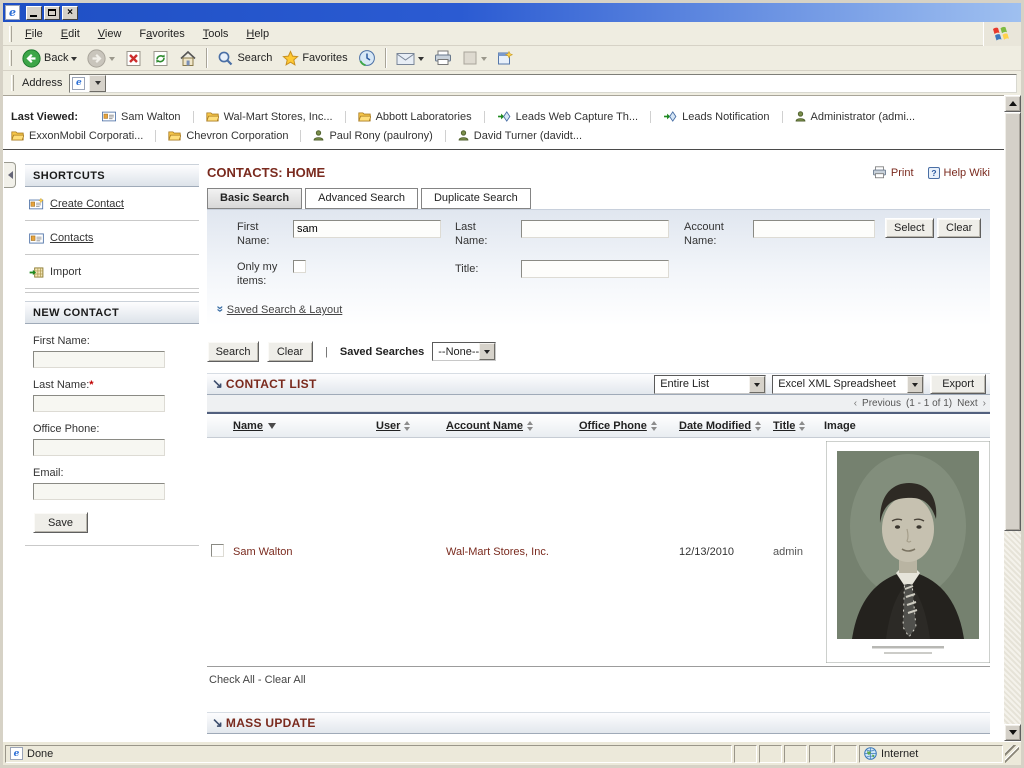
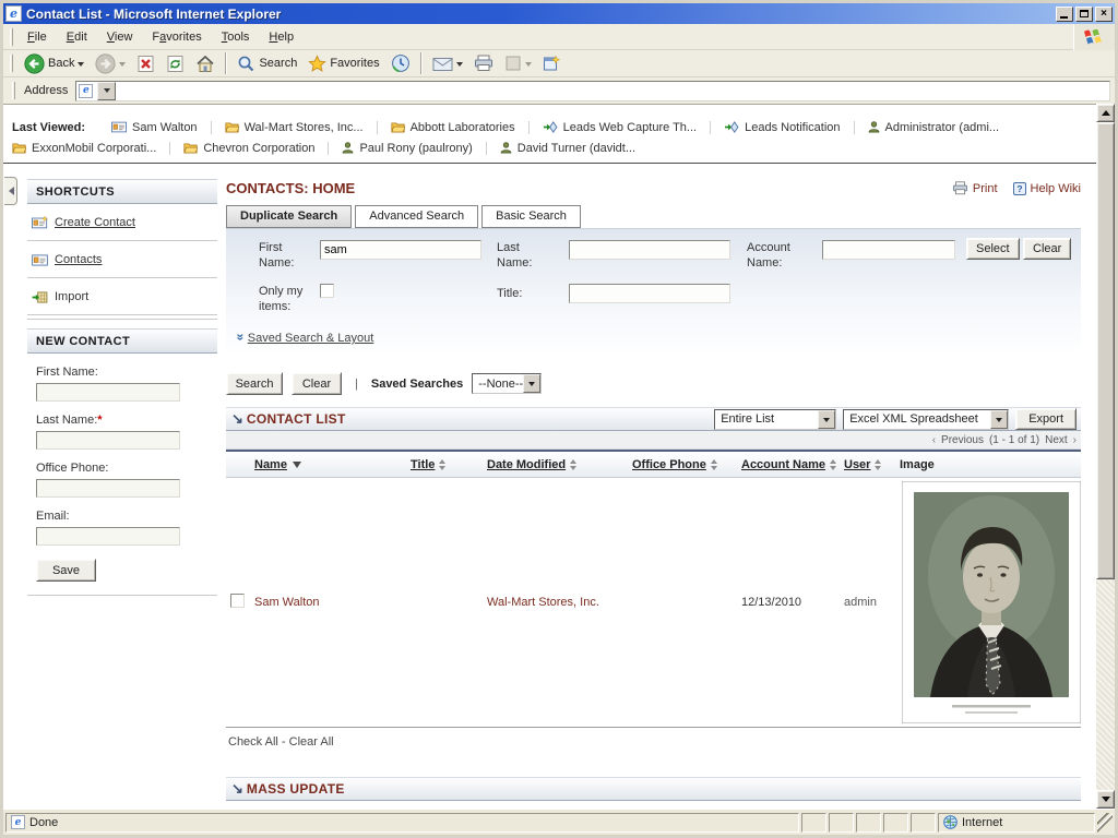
  e
+ Contact List - Microsoft Internet Explorer
  ×
  File
  Edit
  View
  Favorites
  Tools
  Help
  Back
  Search
  Favorites
  Address
  e
  Last Viewed:
  Sam Walton
  Wal-Mart Stores, Inc...
  Abbott Laboratories
  Leads Web Capture Th...
  Leads Notification
  Administrator (admi...
  ExxonMobil Corporati...
  Chevron Corporation
  Paul Rony (paulrony)
  David Turner (davidt...
  SHORTCUTS
  Create Contact
  Contacts
  Import
  NEW CONTACT
  First Name:
  Last Name:*
  Office Phone:
  Email:
  Save
  CONTACTS: HOME
  Print
  ?
  Help Wiki
- Basic Search
+ Duplicate Search
  Advanced Search
- Duplicate Search
+ Basic Search
  First Name:
  sam
  Last Name:
  Account Name:
  Select
  Clear
  Only my items:
  Title:
  Saved Search & Layout
  Search
  Clear
  |
  Saved Searches
  --None--
  ↘
  CONTACT LIST
  Entire List
  Excel XML Spreadsheet
  Export
  ‹
  Previous
  (1 - 1 of 1)
  Next
  ›
  Name
- User
+ Title
- Account Name
+ Date Modified
  Office Phone
- Date Modified
+ Account Name
- Title
+ User
  Image
  Sam Walton
  Wal-Mart Stores, Inc.
  12/13/2010
  admin
  Check All - Clear All
  ↘
  MASS UPDATE
  e
  Done
  Internet
